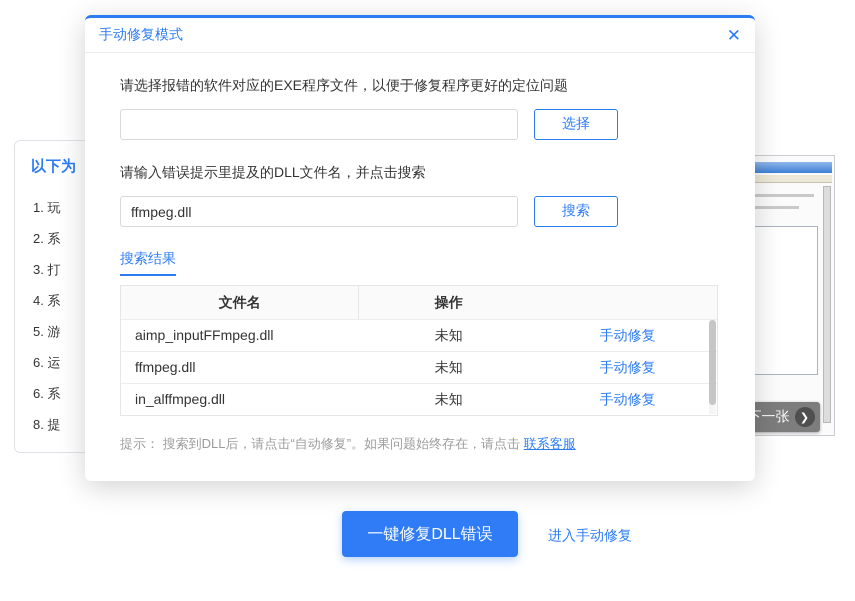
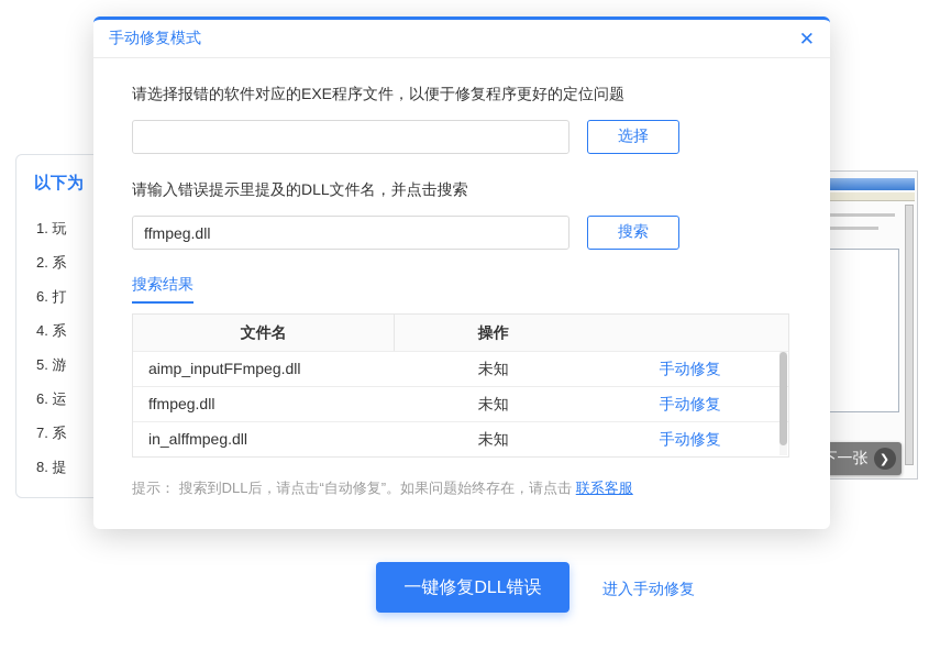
  以下为
  1. 玩
  2. 系
- 3. 打
+ 6. 打
  4. 系
  5. 游
  6. 运
- 6. 系
+ 7. 系
  8. 提
  ❯
  一键修复DLL错误
  进入手动修复
  手动修复模式
  ✕
  请选择报错的软件对应的EXE程序文件，以便于修复程序更好的定位问题
  选择
  请输入错误提示里提及的DLL文件名，并点击搜索
  ffmpeg.dll
  搜索
  搜索结果
  文件名
  操作
  aimp_inputFFmpeg.dll
  未知
  手动修复
  ffmpeg.dll
  未知
  手动修复
  in_alffmpeg.dll
  未知
  手动修复
  提示： 搜索到DLL后，请点击“自动修复”。如果问题始终存在，请点击 联系客服
